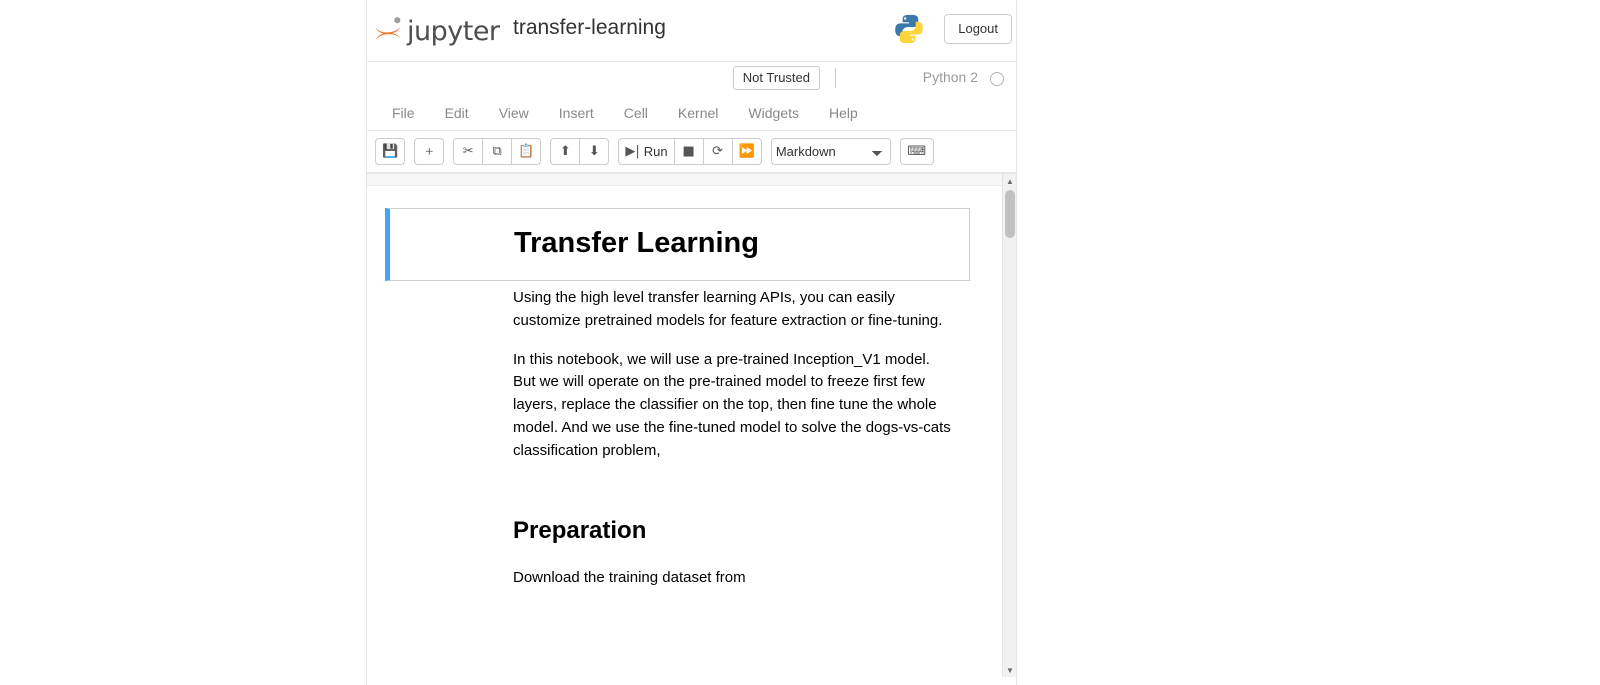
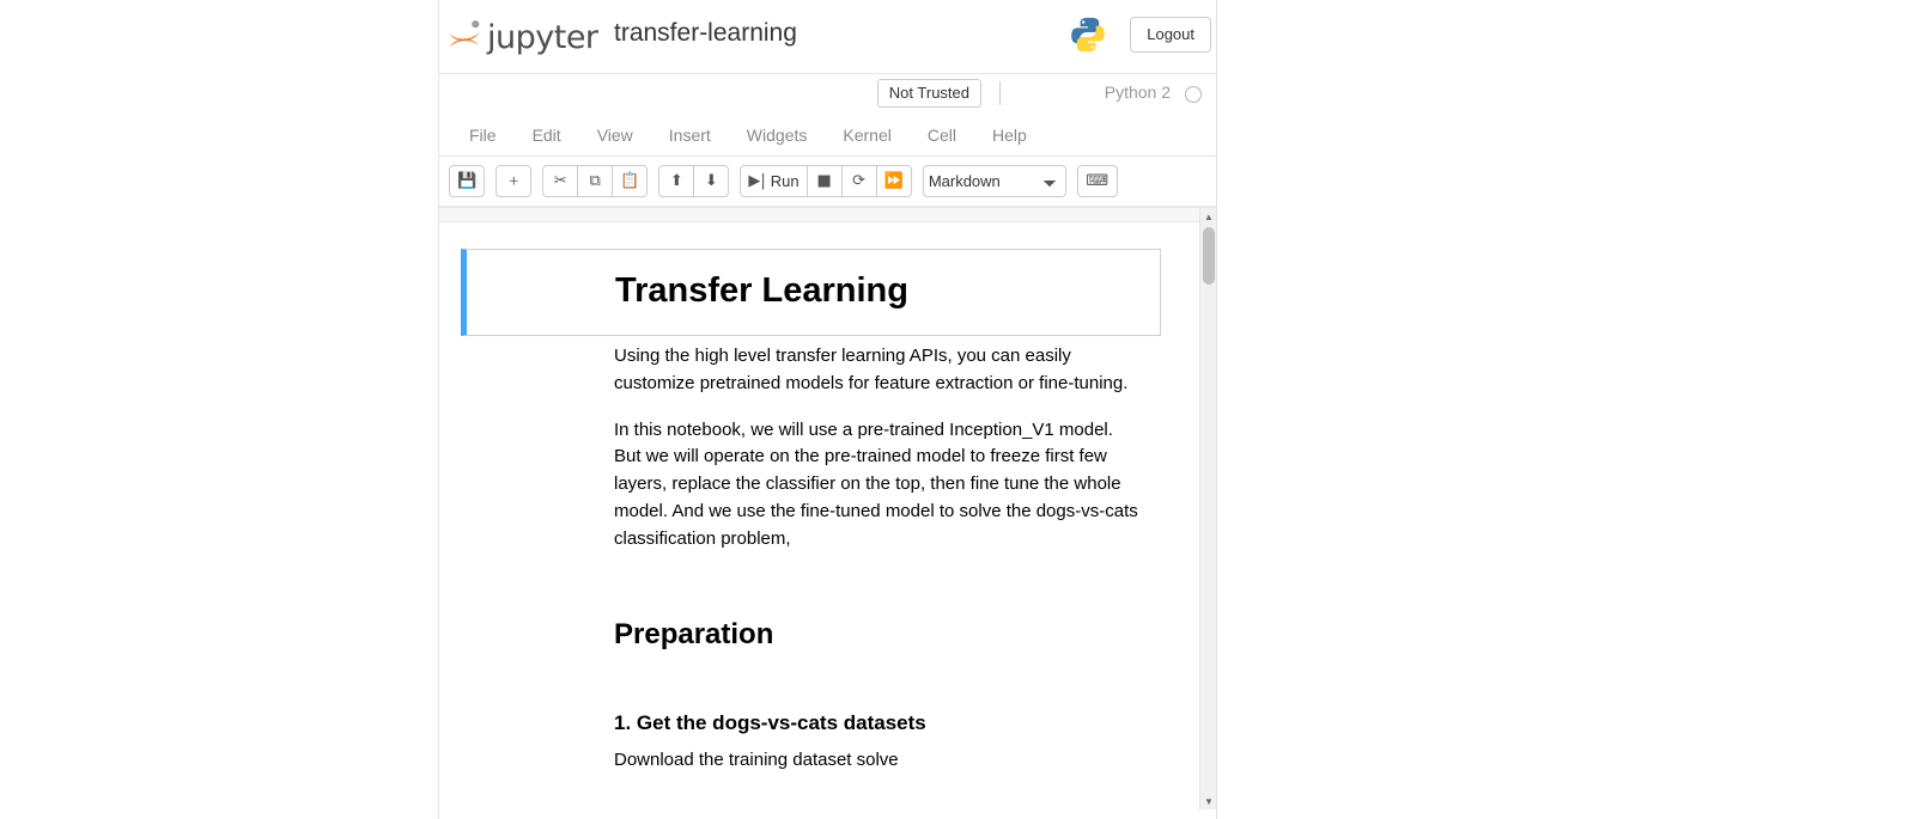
  jupyter
  transfer-learning
  Logout
  Not Trusted
  Python 2
  File
  Edit
  View
  Insert
- Cell
+ Widgets
  Kernel
- Widgets
+ Cell
  Help
  💾
  ＋
  ✂
  ⧉
  📋
  ⬆
  ⬇
  ▶|
  Run
  ■
  ⟳
  ⏩
  Markdown
  ⌨
  Transfer Learning
  Using the high level transfer learning APIs, you can easily customize pretrained models for feature extraction or fine-tuning.
  In this notebook, we will use a pre-trained Inception_V1 model. But we will operate on the pre-trained model to freeze first few layers, replace the classifier on the top, then fine tune the whole model. And we use the fine-tuned model to solve the dogs-vs-cats classification problem,
  Preparation
+ 1. Get the dogs-vs-cats datasets
- Download the training dataset from
+ Download the training dataset solve
  ▲
  ▼
